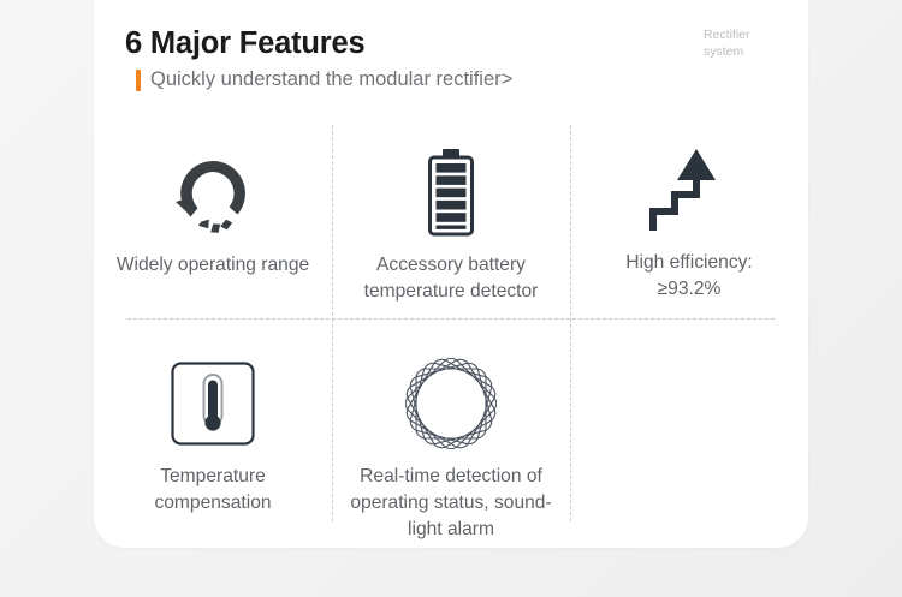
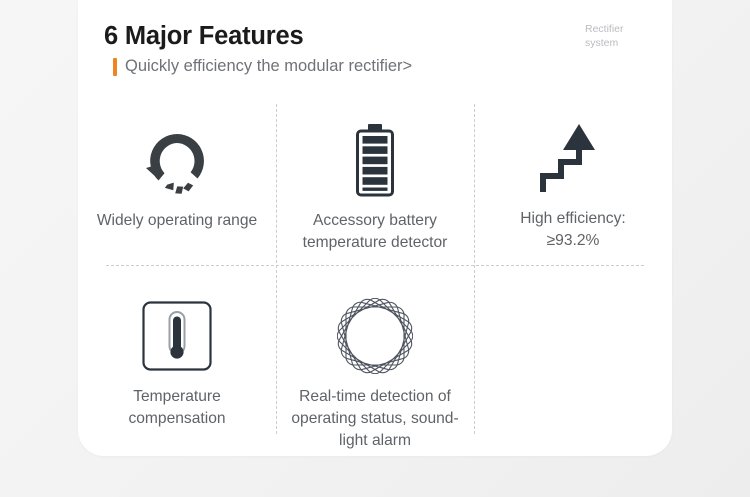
  6 Major Features
- Quickly understand the modular rectifier>
+ Quickly efficiency the modular rectifier>
  Rectifier system
  Widely operating range
  Accessory battery
  temperature detector
  High efficiency:
  ≥93.2%
  Temperature
  compensation
  Real-time detection of
  operating status, sound-
  light alarm
